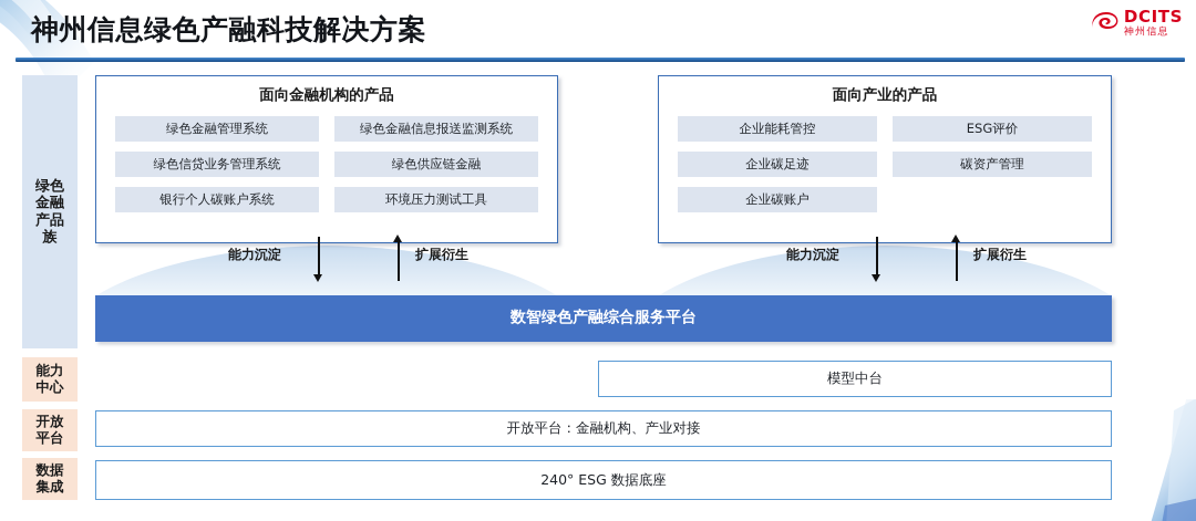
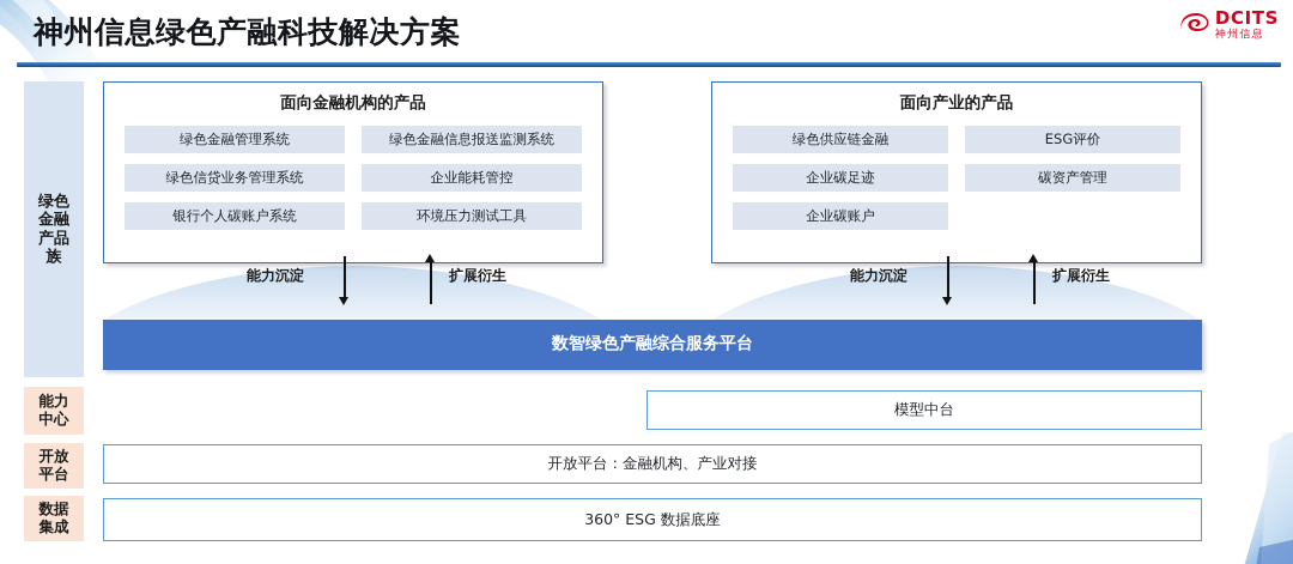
  神州信息绿色产融科技解决方案
  DCITS
  神州信息
  绿色
  金融
  产品
  族
  能力
  中心
  开放
  平台
  数据
  集成
  面向金融机构的产品
  绿色金融管理系统
  绿色金融信息报送监测系统
  绿色信贷业务管理系统
- 绿色供应链金融
+ 企业能耗管控
  银行个人碳账户系统
  环境压力测试工具
  面向产业的产品
- 企业能耗管控
+ 绿色供应链金融
  ESG评价
  企业碳足迹
  碳资产管理
  企业碳账户
  能力沉淀
  扩展衍生
  能力沉淀
  扩展衍生
  数智绿色产融综合服务平台
  模型中台
  开放平台：金融机构、产业对接
- 240° ESG 数据底座
+ 360° ESG 数据底座
